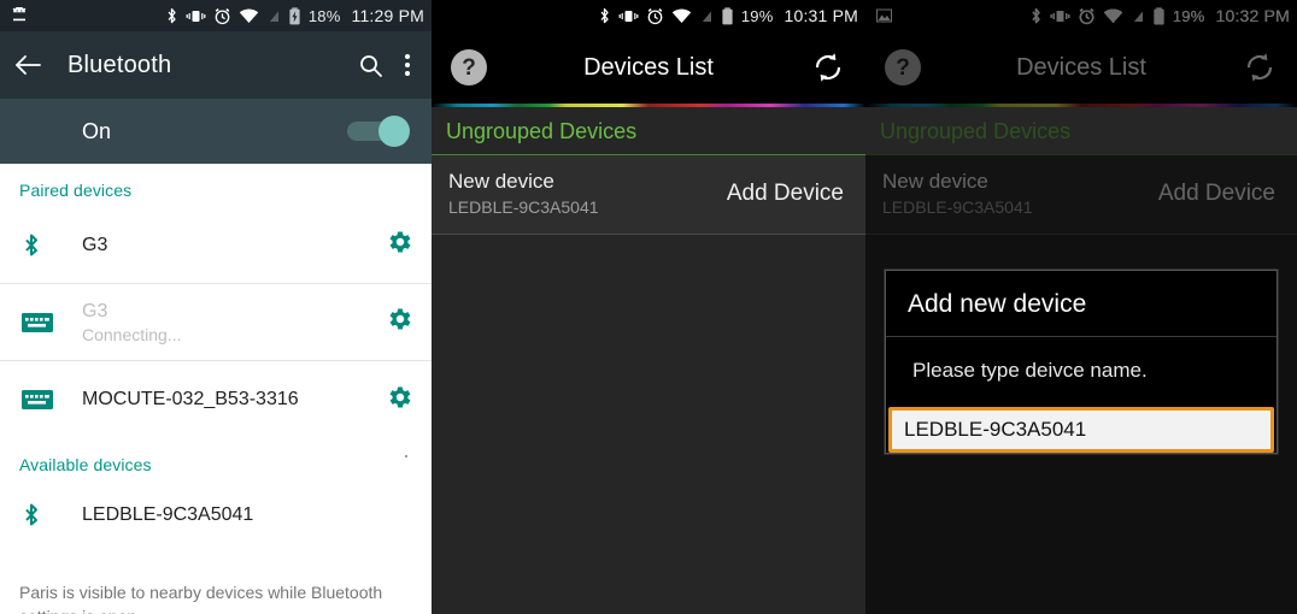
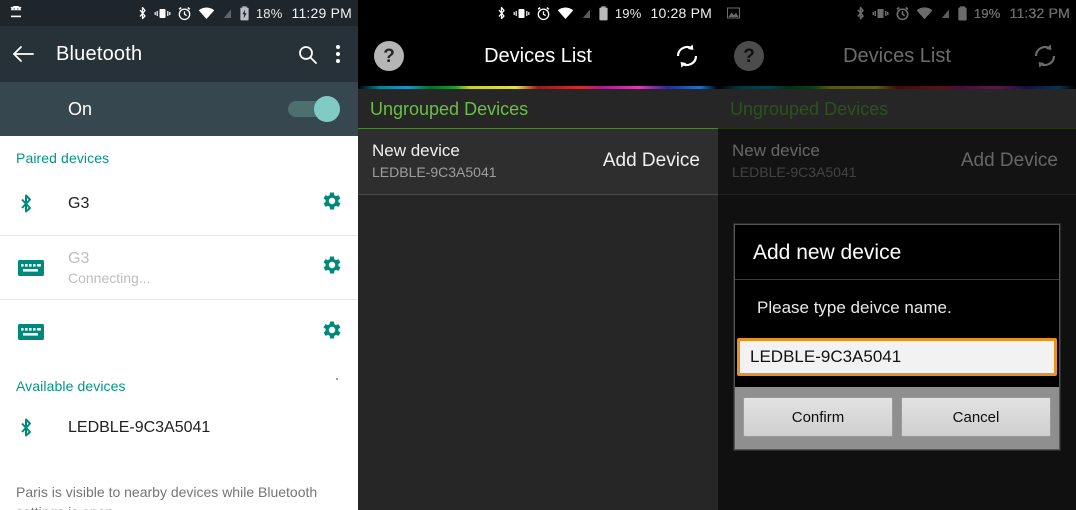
  18%
  11:29 PM
  Bluetooth
  On
  Paired devices
  G3
  G3
  Connecting...
- MOCUTE-032_B53-3316
  Available devices
  LEDBLE-9C3A5041
  Paris is visible to nearby devices while Bluetooth
  19%
- 10:31 PM
+ 10:28 PM
  ?
  Devices List
  Ungrouped Devices
  New device
  LEDBLE-9C3A5041
  Add Device
  19%
- 10:32 PM
+ 11:32 PM
  ?
  Devices List
  Ungrouped Devices
  New device
  LEDBLE-9C3A5041
  Add Device
  Add new device
  Please type deivce name.
  LEDBLE-9C3A5041
+ Confirm
+ Cancel
